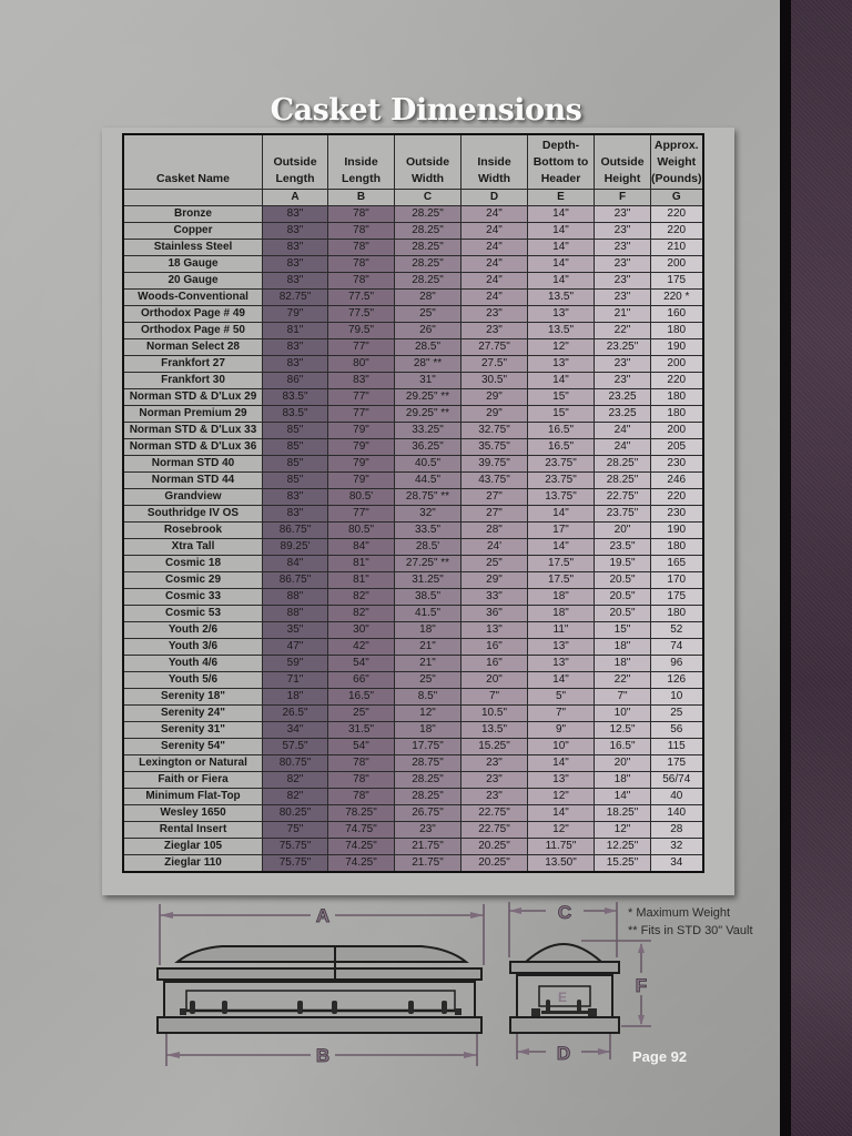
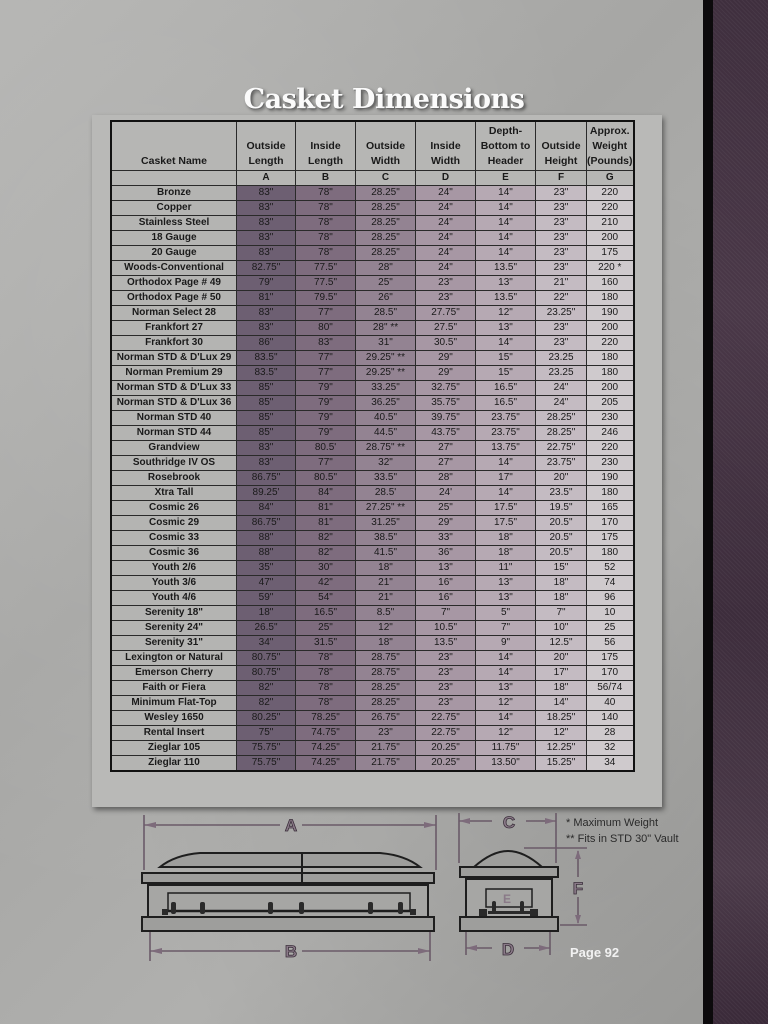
  Casket Dimensions
  Casket Name	OutsideLength	InsideLength	OutsideWidth	InsideWidth	Depth-Bottom toHeader	OutsideHeight	Approx.Weight(Pounds)
  	A	B	C	D	E	F	G
  Bronze	83"	78"	28.25"	24"	14"	23"	220
  Copper	83"	78"	28.25"	24"	14"	23"	220
  Stainless Steel	83"	78"	28.25"	24"	14"	23"	210
  18 Gauge	83"	78"	28.25"	24"	14"	23"	200
  20 Gauge	83"	78"	28.25"	24"	14"	23"	175
  Woods-Conventional	82.75"	77.5"	28"	24"	13.5"	23"	220 *
  Orthodox Page # 49	79"	77.5"	25"	23"	13"	21"	160
  Orthodox Page # 50	81"	79.5"	26"	23"	13.5"	22"	180
  Norman Select 28	83"	77"	28.5"	27.75"	12"	23.25"	190
  Frankfort 27	83"	80"	28" **	27.5"	13"	23"	200
  Frankfort 30	86"	83"	31"	30.5"	14"	23"	220
  Norman STD & D'Lux 29	83.5"	77"	29.25" **	29"	15"	23.25	180
  Norman Premium 29	83.5"	77"	29.25" **	29"	15"	23.25	180
  Norman STD & D'Lux 33	85"	79"	33.25"	32.75"	16.5"	24"	200
  Norman STD & D'Lux 36	85"	79"	36.25"	35.75"	16.5"	24"	205
  Norman STD 40	85"	79"	40.5"	39.75"	23.75"	28.25"	230
  Norman STD 44	85"	79"	44.5"	43.75"	23.75"	28.25"	246
  Grandview	83"	80.5'	28.75" **	27"	13.75"	22.75"	220
  Southridge IV OS	83"	77"	32"	27"	14"	23.75"	230
  Rosebrook	86.75"	80.5"	33.5"	28"	17"	20"	190
  Xtra Tall	89.25'	84"	28.5'	24'	14"	23.5"	180
- Cosmic 18	84"	81"	27.25" **	25"	17.5"	19.5"	165
+ Cosmic 26	84"	81"	27.25" **	25"	17.5"	19.5"	165
  Cosmic 29	86.75"	81"	31.25"	29"	17.5"	20.5"	170
  Cosmic 33	88"	82"	38.5"	33"	18"	20.5"	175
- Cosmic 53	88"	82"	41.5"	36"	18"	20.5"	180
+ Cosmic 36	88"	82"	41.5"	36"	18"	20.5"	180
  Youth 2/6	35"	30"	18"	13"	11"	15"	52
  Youth 3/6	47"	42"	21"	16"	13"	18"	74
  Youth 4/6	59"	54"	21"	16"	13"	18"	96
- Youth 5/6	71"	66"	25"	20"	14"	22"	126
  Serenity 18"	18"	16.5"	8.5"	7"	5"	7"	10
  Serenity 24"	26.5"	25"	12"	10.5"	7"	10"	25
  Serenity 31"	34"	31.5"	18"	13.5"	9"	12.5"	56
- Serenity 54"	57.5"	54"	17.75"	15.25"	10"	16.5"	115
  Lexington or Natural	80.75"	78"	28.75"	23"	14"	20"	175
+ Emerson Cherry	80.75"	78"	28.75"	23"	14"	17"	170
  Faith or Fiera	82"	78"	28.25"	23"	13"	18"	56/74
  Minimum Flat-Top	82"	78"	28.25"	23"	12"	14"	40
  Wesley 1650	80.25"	78.25"	26.75"	22.75"	14"	18.25"	140
  Rental Insert	75"	74.75"	23"	22.75"	12"	12"	28
  Zieglar 105	75.75"	74.25"	21.75"	20.25"	11.75"	12.25"	32
  Zieglar 110	75.75"	74.25"	21.75"	20.25"	13.50"	15.25"	34
  A
  B
  C
  D
  F
  E
  * Maximum Weight
  ** Fits in STD 30" Vault
  Page 92
